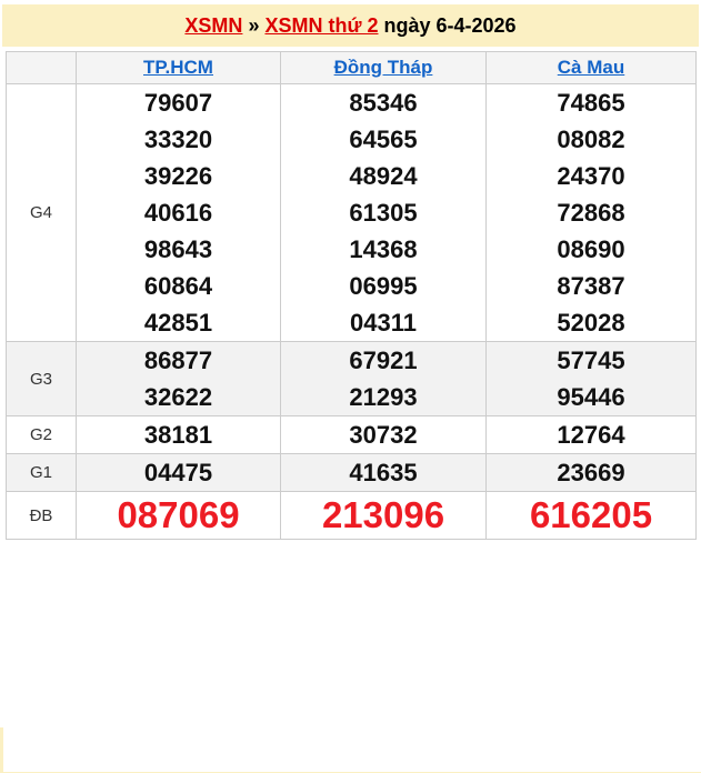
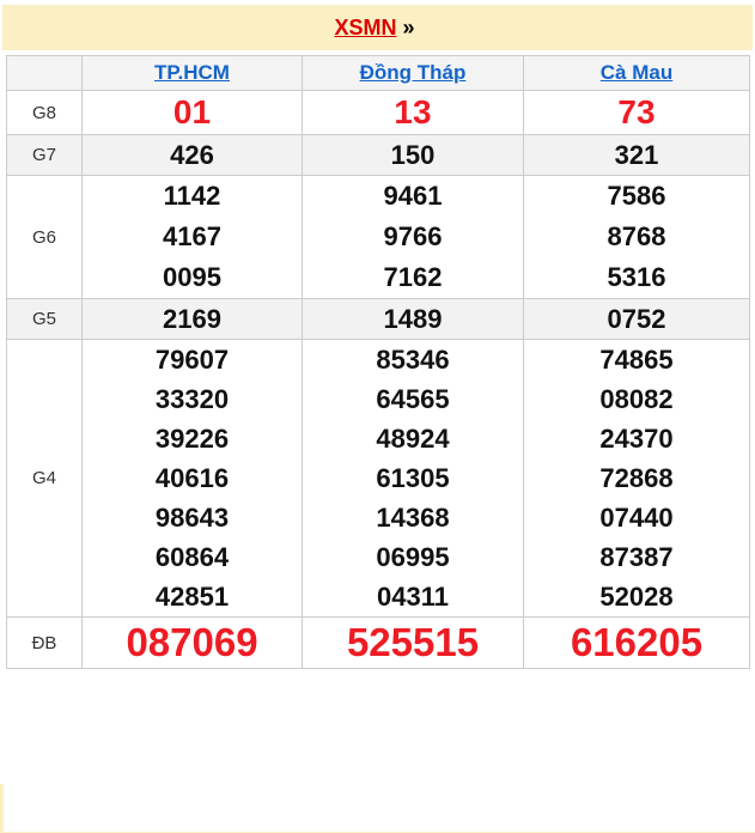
  XSMN
  »
- XSMN thứ 2
- ngày 6-4-2026
  	TP.HCM	Đồng Tháp	Cà Mau
+ G8	01	13	73
+ G7	426	150	321
+ G6	114241670095	946197667162	758687685316
+ G5	2169	1489	0752
- G4	79607333203922640616986436086442851	85346645654892461305143680699504311	74865080822437072868086908738752028
+ G4	79607333203922640616986436086442851	85346645654892461305143680699504311	74865080822437072868074408738752028
- G3	8687732622	6792121293	5774595446
- G2	38181	30732	12764
- G1	04475	41635	23669
- ĐB	087069	213096	616205
+ ĐB	087069	525515	616205
